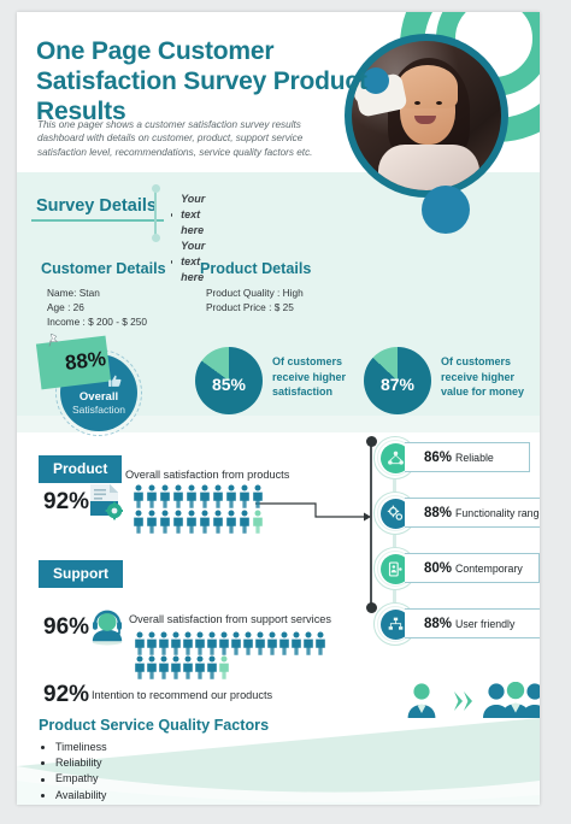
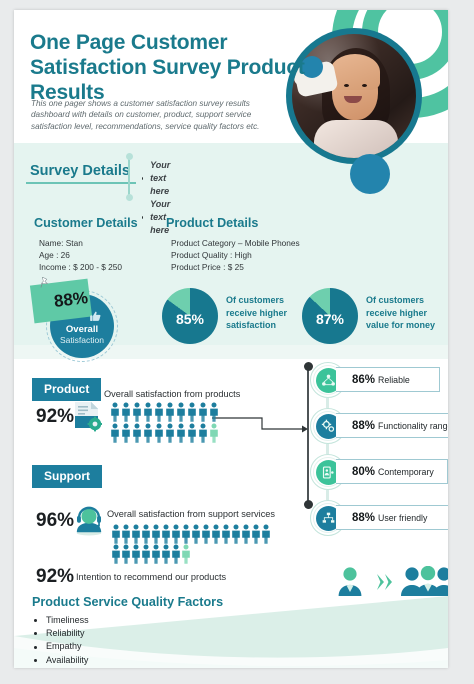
  One Page Customer Satisfaction Survey Product Results
  This one pager shows a customer satisfaction survey results dashboard with details on customer, product, support service satisfaction level, recommendations, service quality factors etc.
  Survey Details
  Your text here
  Your text here
  Customer Details
  Name: Stan
  Age : 26
  Income : $ 200 - $ 250
  Product Details
+ Product Category – Mobile Phones
  Product Quality : High
  Product Price : $ 25
  Overall
  Satisfaction
  85%
  Of customers receive higher satisfaction
  87%
  Of customers receive higher value for money
  Product
  92%
  Overall satisfaction from products
  Support
  96%
  Overall satisfaction from support services
  92%
  Intention to recommend our products
  86%
  Reliable
  88%
  Functionality rang
  80%
  Contemporary
  88%
  User friendly
  Product Service Quality Factors
  Timeliness
  Reliability
  Empathy
  Availability
